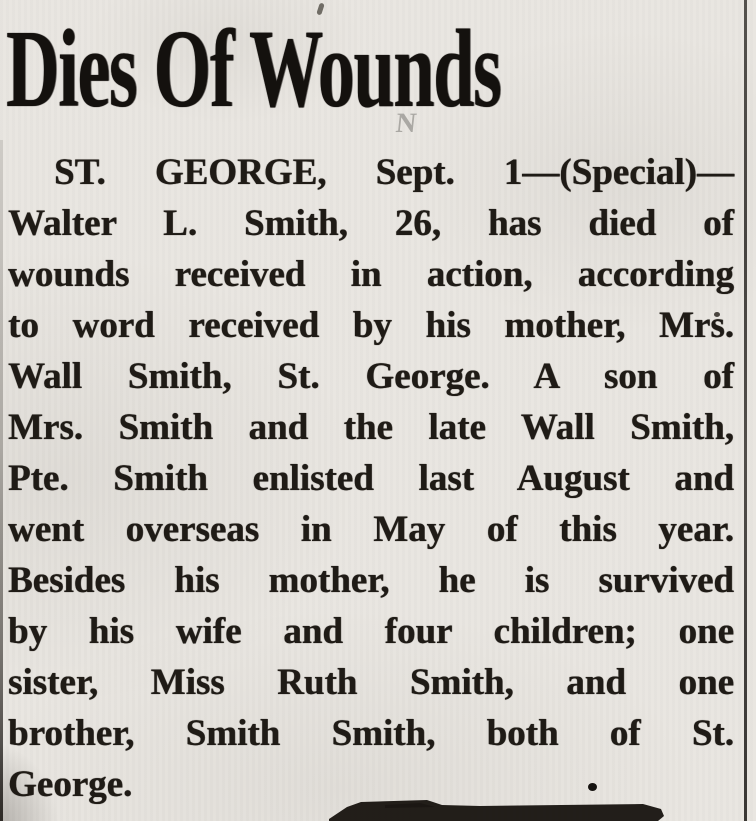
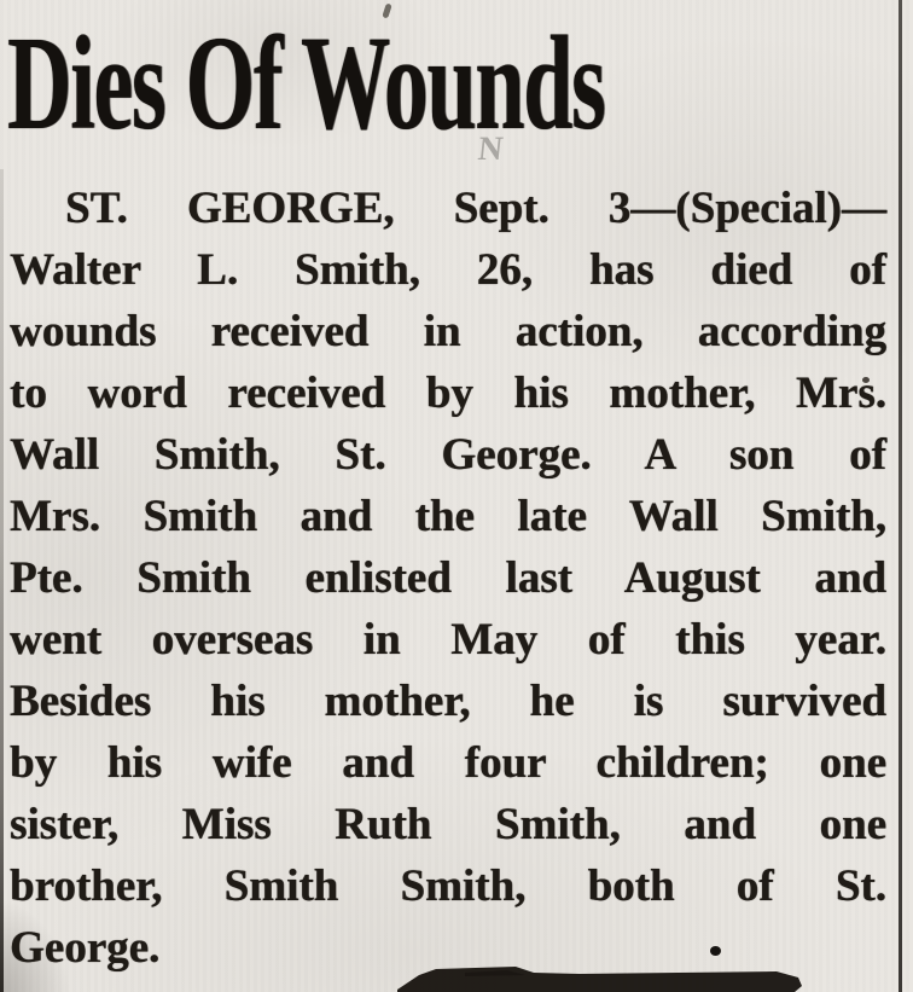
  Dies Of Wounds
- ST. GEORGE, Sept. 1—(Special)—
+ ST. GEORGE, Sept. 3—(Special)—
  Walter L. Smith, 26, has died of
  wounds received in action, according
  to word received by his mother, Mrs.
  Wall Smith, St. George. A son of
  Mrs. Smith and the late Wall Smith,
  Pte. Smith enlisted last August and
  went overseas in May of this year.
  Besides his mother, he is survived
  by his wife and four children; one
  sister, Miss Ruth Smith, and one
  brother, Smith Smith, both of St.
  orge.
